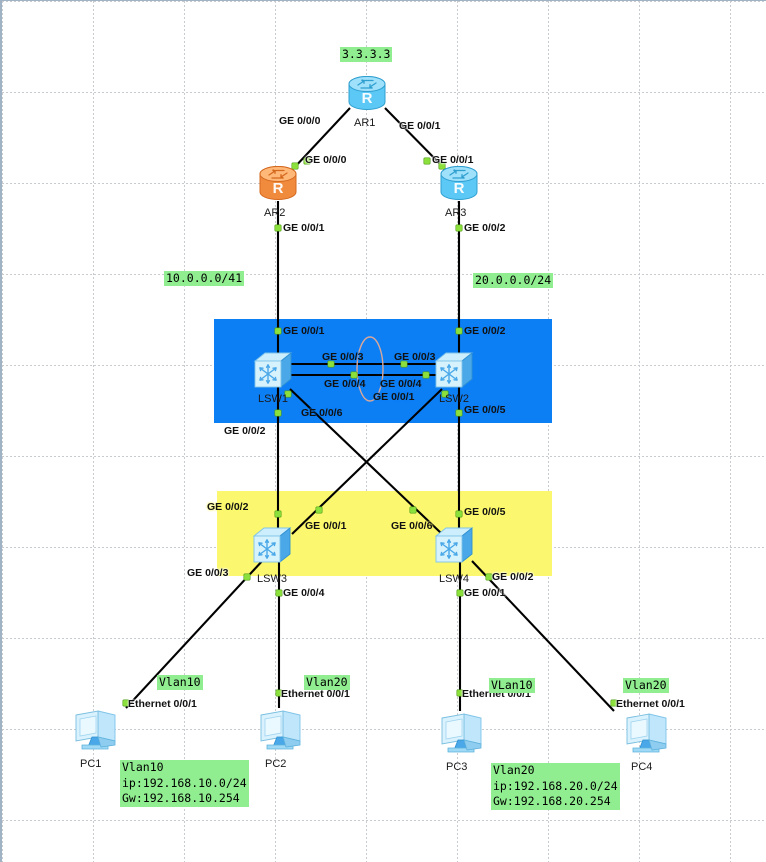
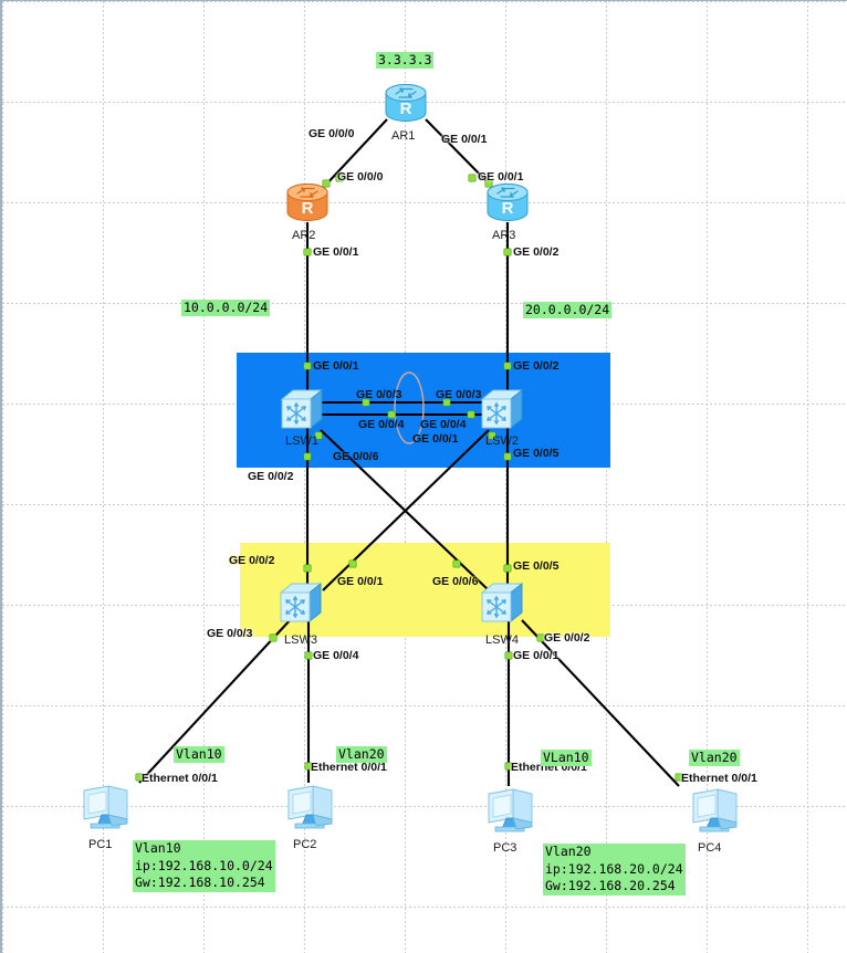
  R
  AR1
  R
  AR2
  R
  AR3
  LSW1
  LSW2
  LSW3
  LSW4
  PC1
  PC2
  PC3
  PC4
  GE 0/0/0
  GE 0/0/1
  GE 0/0/0
  GE 0/0/1
  GE 0/0/1
  GE 0/0/2
  GE 0/0/1
  GE 0/0/2
  GE 0/0/3
  GE 0/0/3
  GE 0/0/4
  GE 0/0/4
  GE 0/0/1
  GE 0/0/6
  GE 0/0/5
  GE 0/0/2
  GE 0/0/2
  GE 0/0/1
  GE 0/0/6
  GE 0/0/5
  GE 0/0/3
  GE 0/0/2
  GE 0/0/4
  GE 0/0/1
  Ethernet 0/0/1
  Ethernet 0/0/1
  Ethernet 0/0/1
  Ethernet 0/0/1
  3.3.3.3
- 10.0.0.0/41
+ 10.0.0.0/24
  20.0.0.0/24
  Vlan10
  Vlan20
  VLan10
  Vlan20
  Vlan10
  ip:192.168.10.0/24
  Gw:192.168.10.254
  Vlan20
  ip:192.168.20.0/24
  Gw:192.168.20.254
